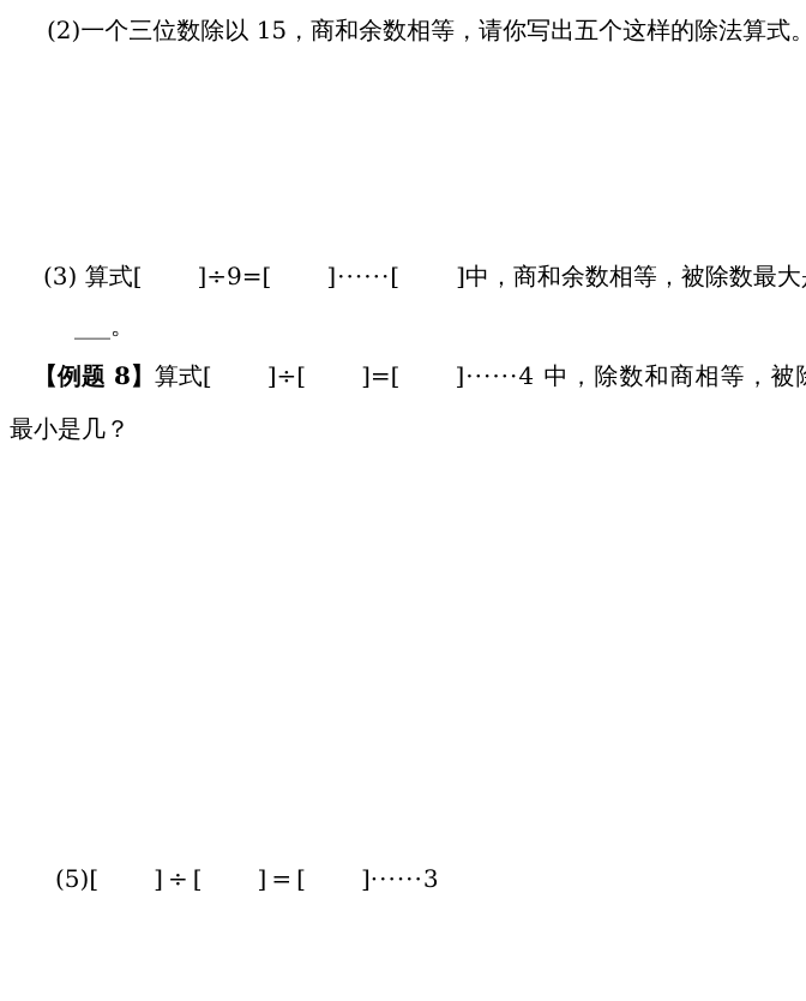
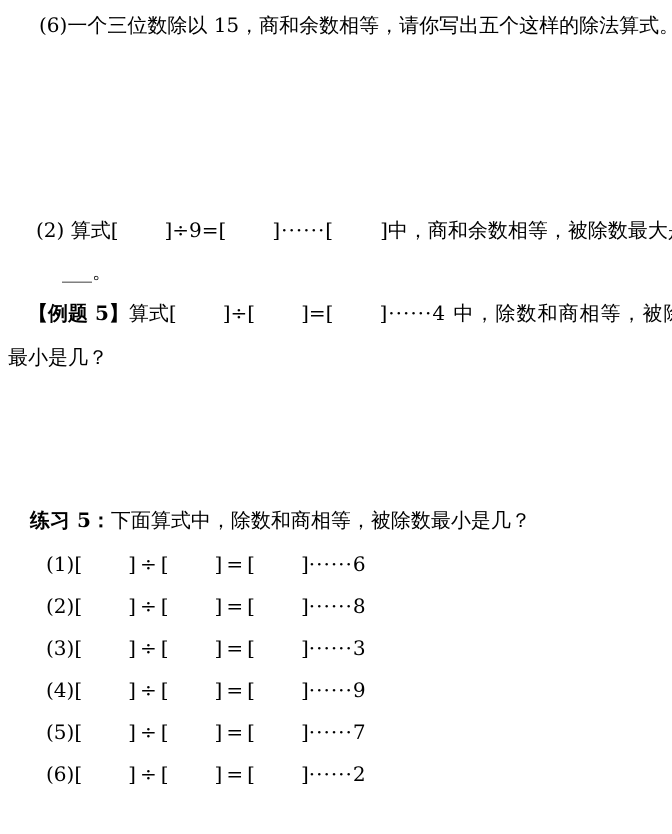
- (2)一个三位数除以 15，商和余数相等，请你写出五个这样的除法算式。
+ (6)一个三位数除以 15，商和余数相等，请你写出五个这样的除法算式。
- (3) 算式[ ]÷9=[ ]······[ ]中，商和余数相等，被除数最大
+ (2) 算式[ ]÷9=[ ]······[ ]中，商和余数相等，被除数最大
  ___。
- 【例题 8】算式[ ]÷[ ]=[ ]······4 中，除数和商相等，被
+ 【例题 5】算式[ ]÷[ ]=[ ]······4 中，除数和商相等，被
  最小是几？
+ 练习 5：下面算式中，除数和商相等，被除数最小是几？
+ (1)[ ] ÷ [ ] = [ ]······6
+ (2)[ ] ÷ [ ] = [ ]······8
+ (3)[ ] ÷ [ ] = [ ]······3
+ (4)[ ] ÷ [ ] = [ ]······9
- (5)[ ] ÷ [ ] = [ ]······3
+ (5)[ ] ÷ [ ] = [ ]······7
+ (6)[ ] ÷ [ ] = [ ]······2
